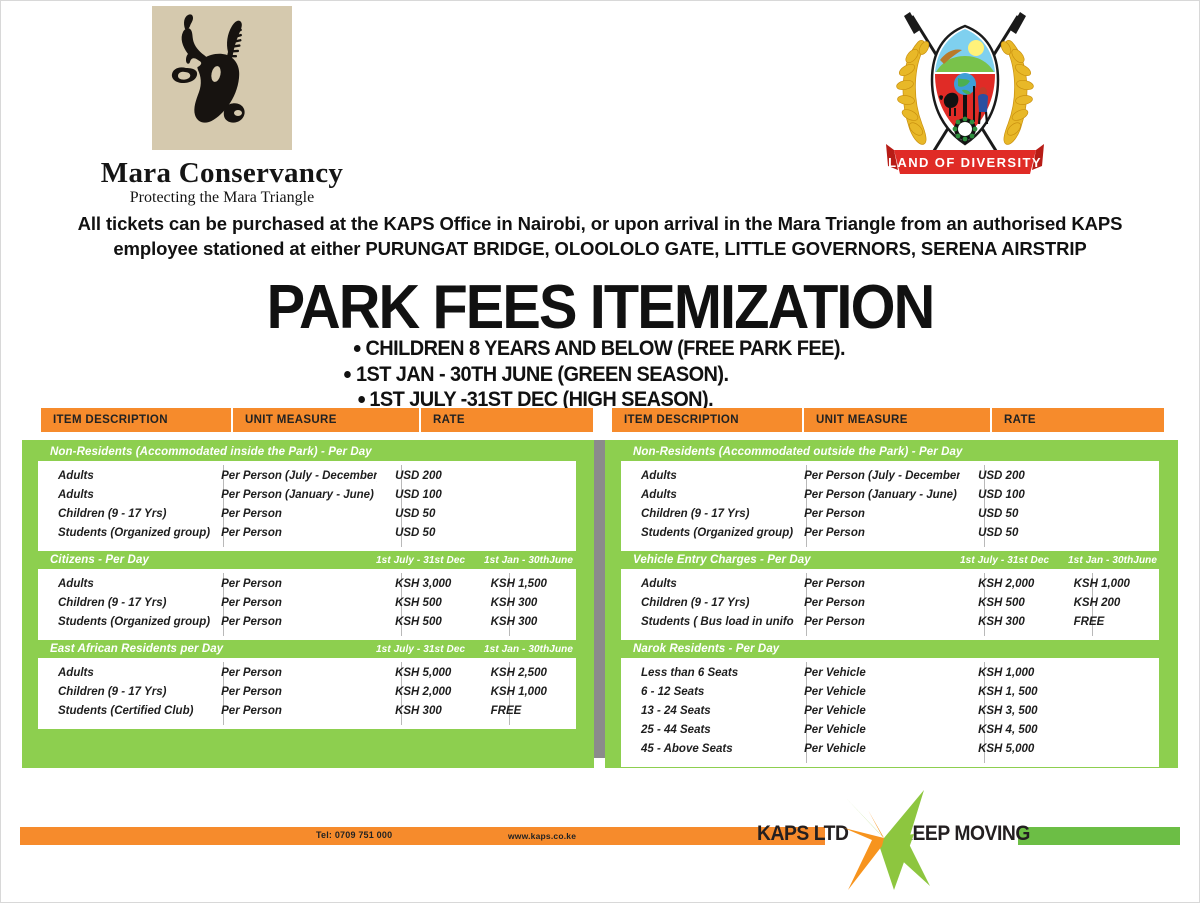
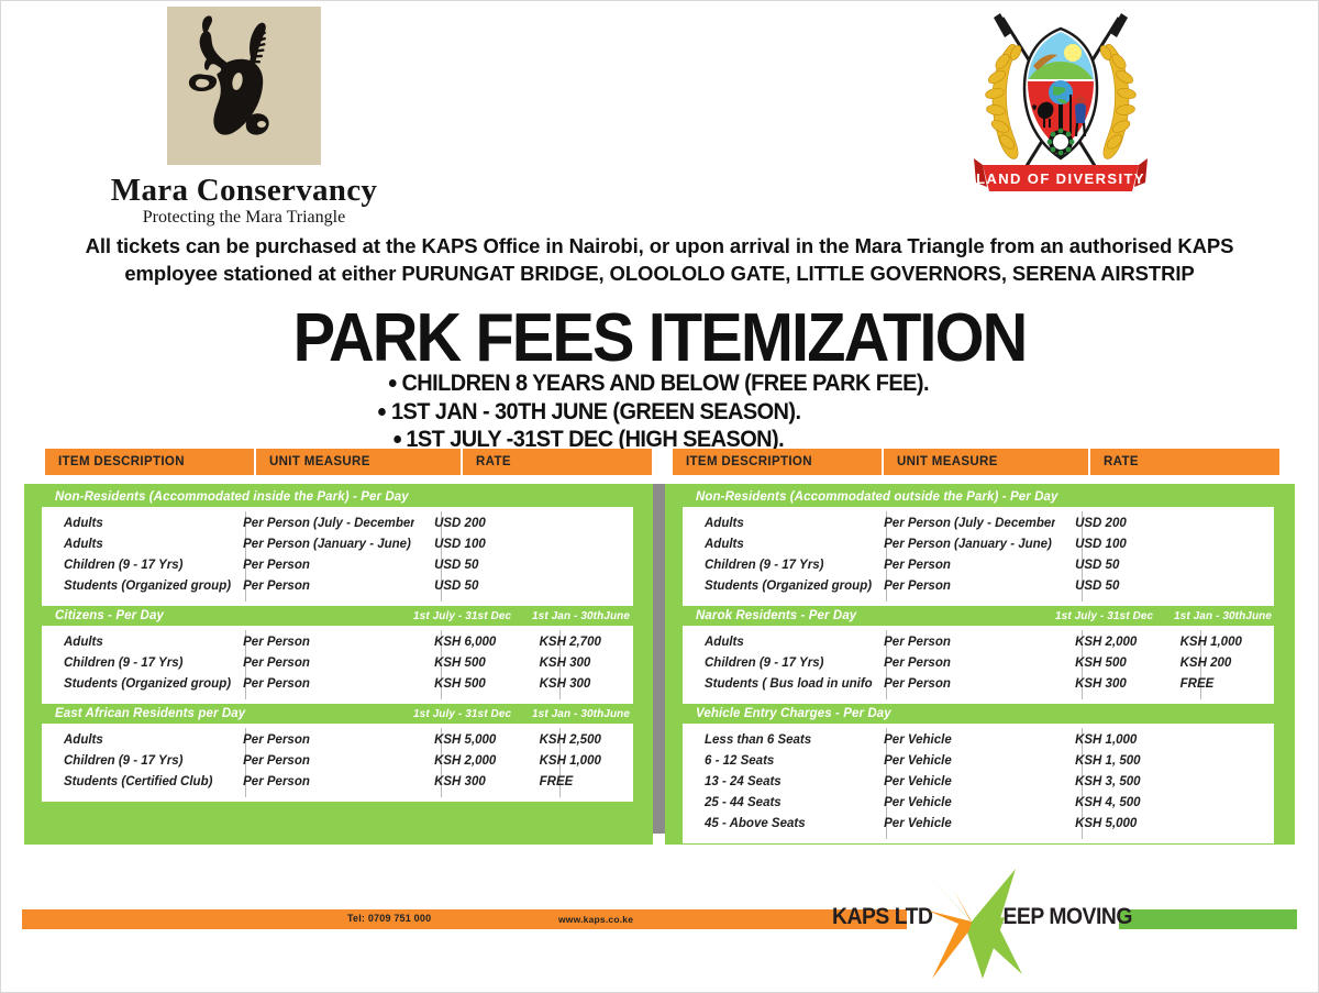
  Mara Conservancy
  Protecting the Mara Triangle
  LAND OF DIVERSITY
  All tickets can be purchased at the KAPS Office in Nairobi, or upon arrival in the Mara Triangle from an authorised KAPS
  employee stationed at either PURUNGAT BRIDGE, OLOOLOLO GATE, LITTLE GOVERNORS, SERENA AIRSTRIP
  PARK FEES ITEMIZATION
  CHILDREN 8 YEARS AND BELOW (FREE PARK FEE).
  1ST JAN - 30TH JUNE (GREEN SEASON).
  1ST JULY -31ST DEC (HIGH SEASON).
  ITEM DESCRIPTION
  UNIT MEASURE
  RATE
  ITEM DESCRIPTION
  UNIT MEASURE
  RATE
  Non-Residents (Accommodated inside the Park) - Per Day
  Adults
  Per Person (July - December
  USD 200
  Adults
  Per Person (January - June)
  USD 100
  Children (9 - 17 Yrs)
  Per Person
  USD 50
  Students (Organized group)
  Per Person
  USD 50
  Citizens - Per Day
  1st July - 31st Dec
  1st Jan - 30thJune
  Adults
  Per Person
- KSH 3,000
+ KSH 6,000
- KSH 1,500
+ KSH 2,700
  Children (9 - 17 Yrs)
  Per Person
  KSH 500
  KSH 300
  Students (Organized group)
  Per Person
  KSH 500
  KSH 300
  East African Residents per Day
  1st July - 31st Dec
  1st Jan - 30thJune
  Adults
  Per Person
  KSH 5,000
  KSH 2,500
  Children (9 - 17 Yrs)
  Per Person
  KSH 2,000
  KSH 1,000
  Students (Certified Club)
  Per Person
  KSH 300
  FREE
  Non-Residents (Accommodated outside the Park) - Per Day
  Adults
  Per Person (July - December
  USD 200
  Adults
  Per Person (January - June)
  USD 100
  Children (9 - 17 Yrs)
  Per Person
  USD 50
  Students (Organized group)
  Per Person
  USD 50
- Vehicle Entry Charges - Per Day
+ Narok Residents - Per Day
  1st July - 31st Dec
  1st Jan - 30thJune
  Adults
  Per Person
  KSH 2,000
  KSH 1,000
  Children (9 - 17 Yrs)
  Per Person
  KSH 500
  KSH 200
  Students ( Bus load in unifo
  Per Person
  KSH 300
  FREE
- Narok Residents - Per Day
+ Vehicle Entry Charges - Per Day
  Less than 6 Seats
  Per Vehicle
  KSH 1,000
  6 - 12 Seats
  Per Vehicle
  KSH 1, 500
  13 - 24 Seats
  Per Vehicle
  KSH 3, 500
  25 - 44 Seats
  Per Vehicle
  KSH 4, 500
  45 - Above Seats
  Per Vehicle
  KSH 5,000
  Tel: 0709 751 000
  www.kaps.co.ke
  KAPS LTD
  EEP MOVING
